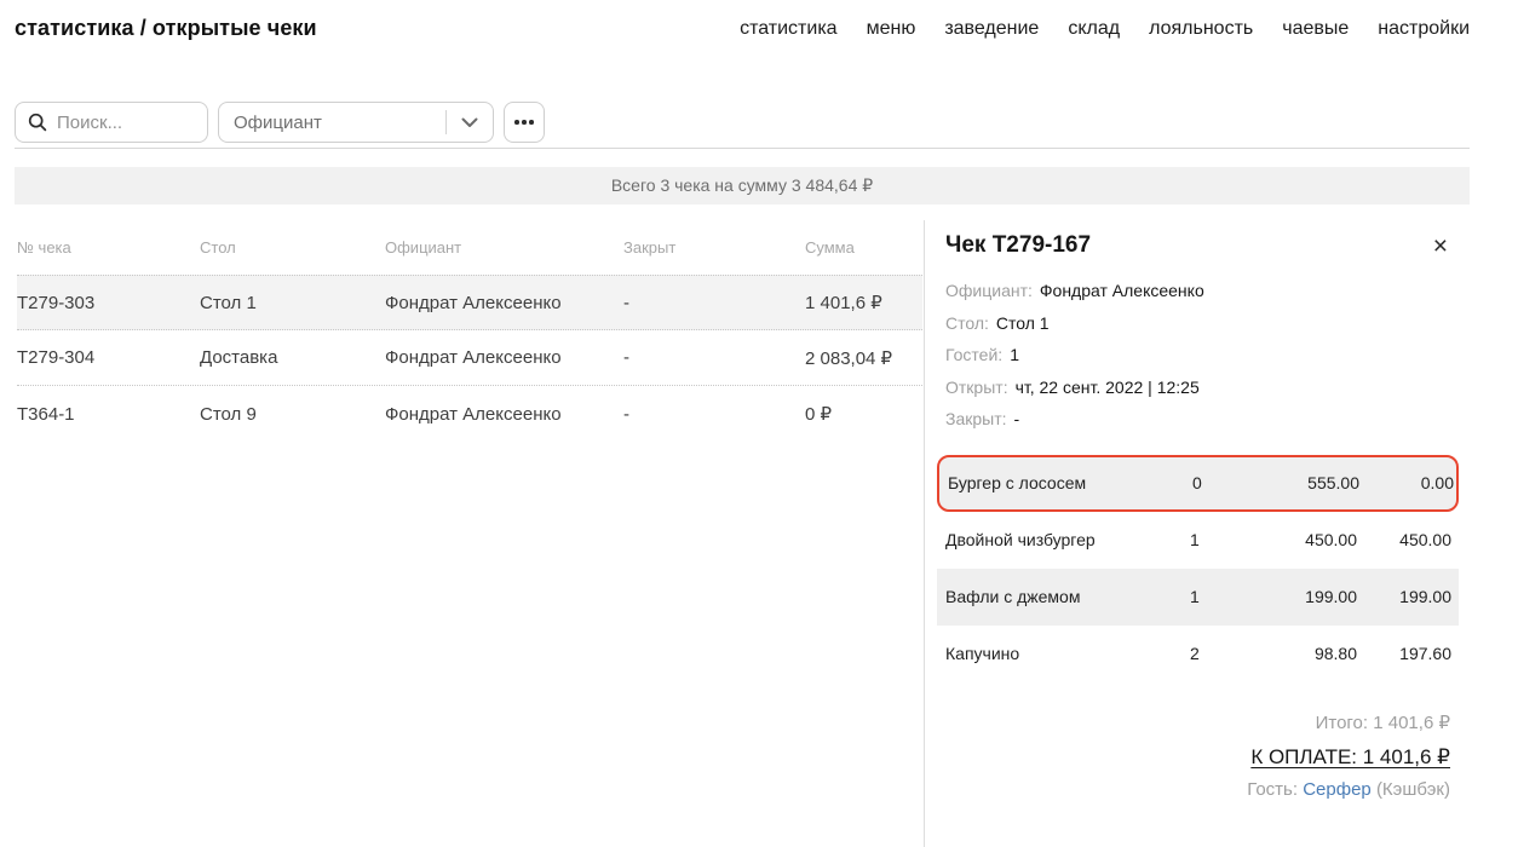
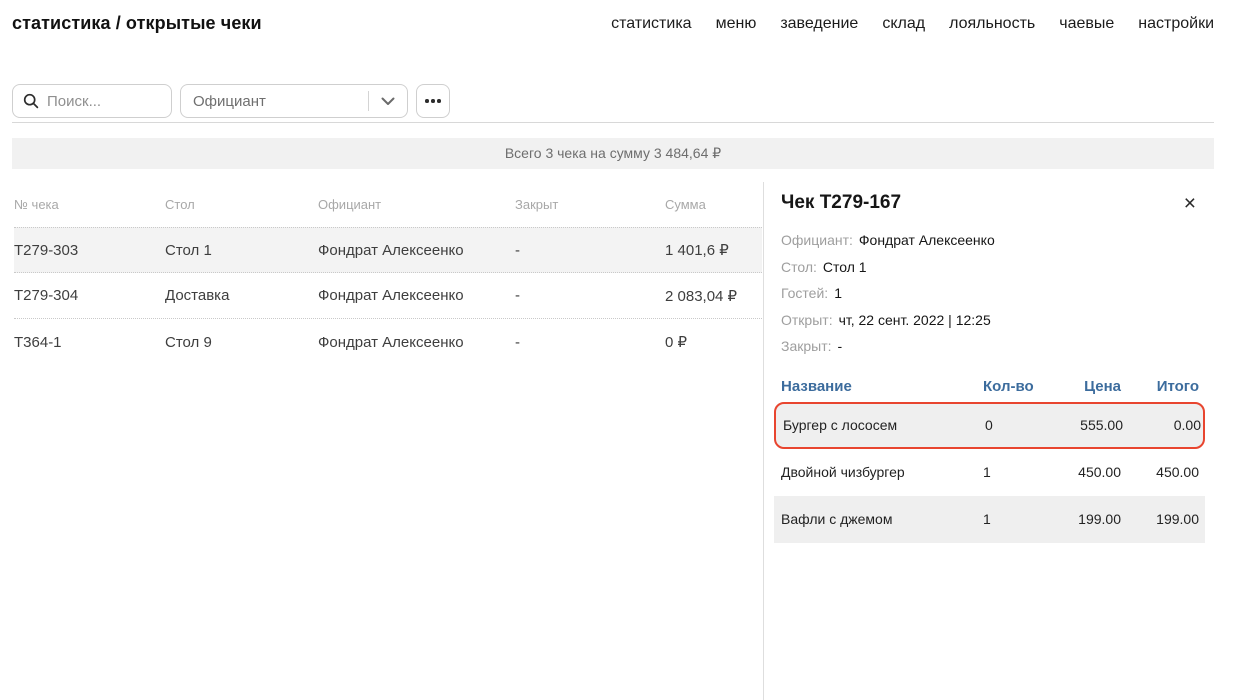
  статистика / открытые чеки
  статистика
  меню
  заведение
  склад
  лояльность
  чаевые
  настройки
  Поиск...
  Официант
  Всего 3 чека на сумму 3 484,64 ₽
  № чека
  Стол
  Официант
  Закрыт
  Сумма
  T279-303
  Стол 1
  Фондрат Алексеенко
  -
  1 401,6 ₽
  T279-304
  Доставка
  Фондрат Алексеенко
  -
  2 083,04 ₽
  T364-1
  Стол 9
  Фондрат Алексеенко
  -
  0 ₽
  Чек T279-167
  ×
  Официант:
  Фондрат Алексеенко
  Стол:
  Стол 1
  Гостей:
  1
  Открыт:
  чт, 22 сент. 2022 | 12:25
  Закрыт:
  -
+ Название
+ Кол-во
+ Цена
+ Итого
  Бургер с лососем
  0
  555.00
  0.00
  Двойной чизбургер
  1
  450.00
  450.00
  Вафли с джемом
  1
  199.00
  199.00
- Капучино
- 2
- 98.80
- 197.60
- Итого: 1 401,6 ₽
- К ОПЛАТЕ: 1 401,6 ₽
- Гость: Серфер (Кэшбэк)
